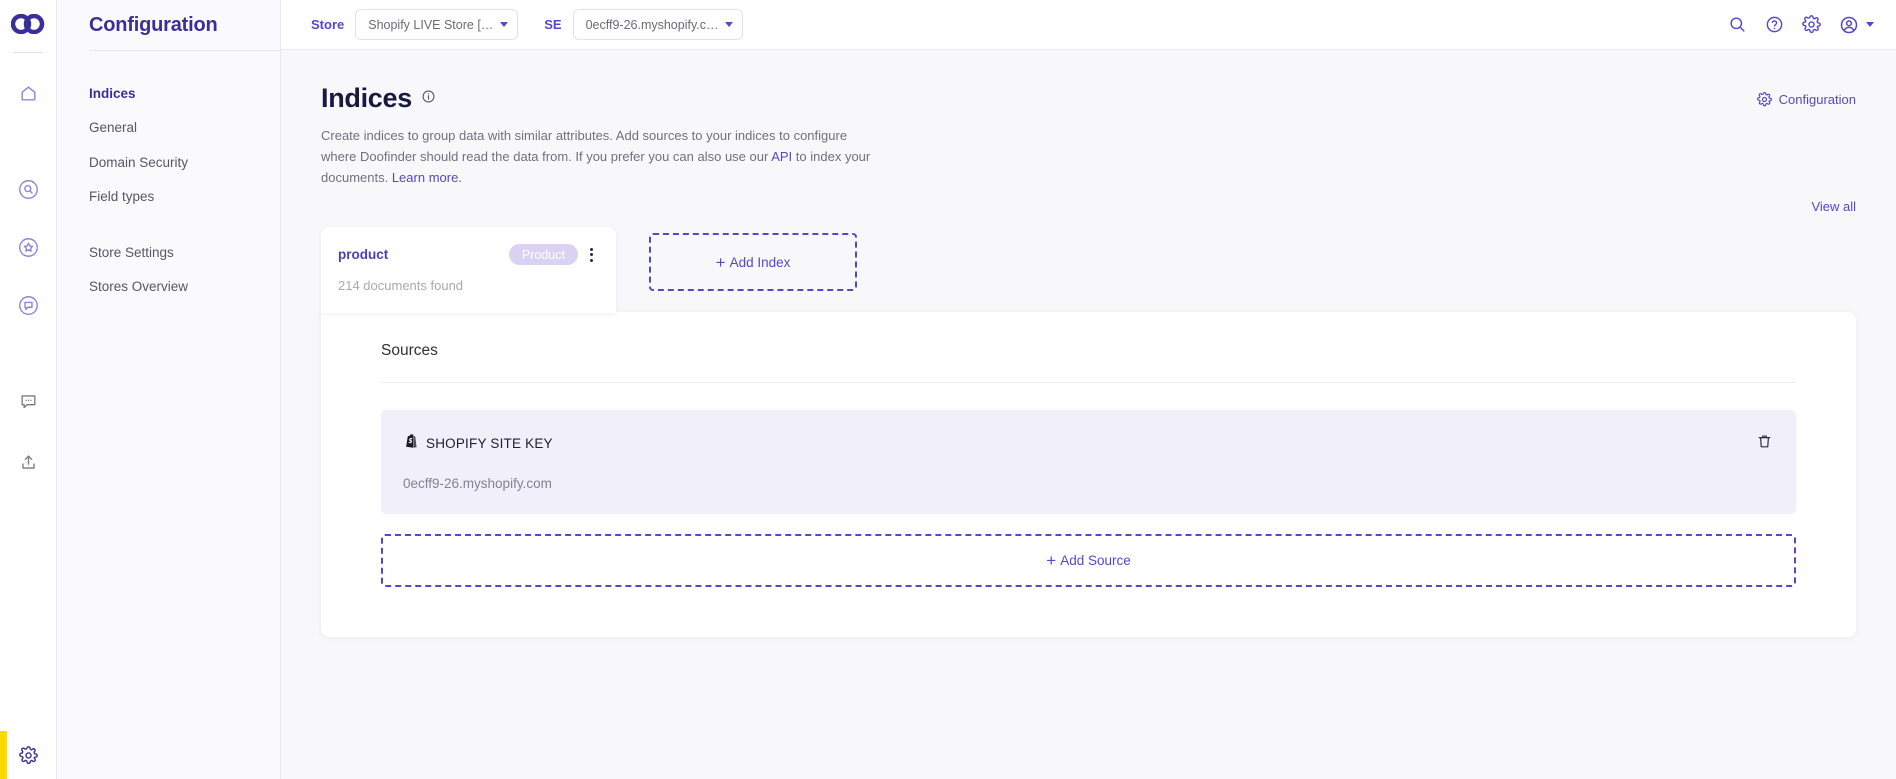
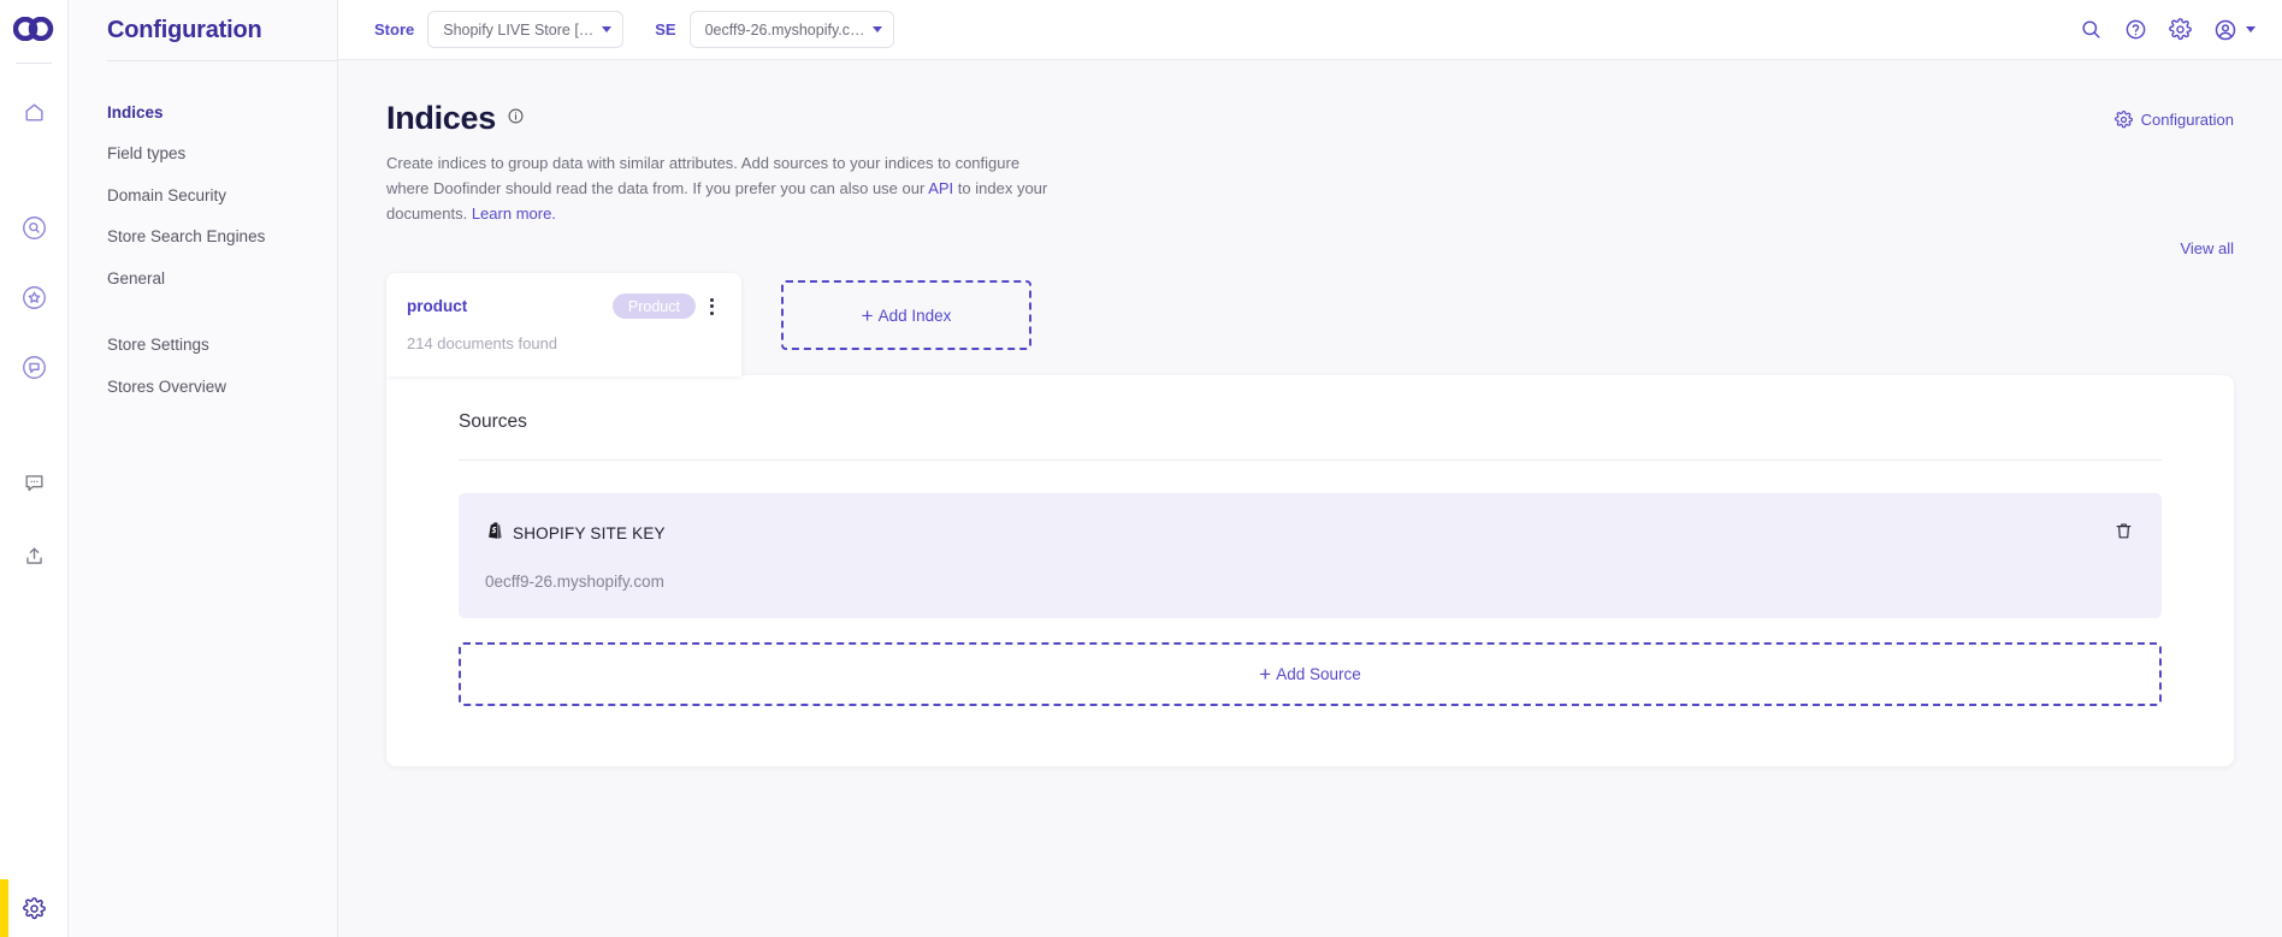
  Configuration
  Indices
- General
+ Field types
  Domain Security
+ Store Search Engines
- Field types
+ General
  Store Settings
  Stores Overview
  Store
  Shopify LIVE Store [D
  SE
  0ecff9-26.myshopify.co..
  Indices
  Create indices to group data with similar attributes. Add sources to your indices to configure where Doofinder should read the data from. If you prefer you can also use our API to index your documents. Learn more.
  Configuration
  View all
  product
  Product
  214 documents found
  +
  Add Index
  Sources
  SHOPIFY SITE KEY
  0ecff9-26.myshopify.com
  +
  Add Source
